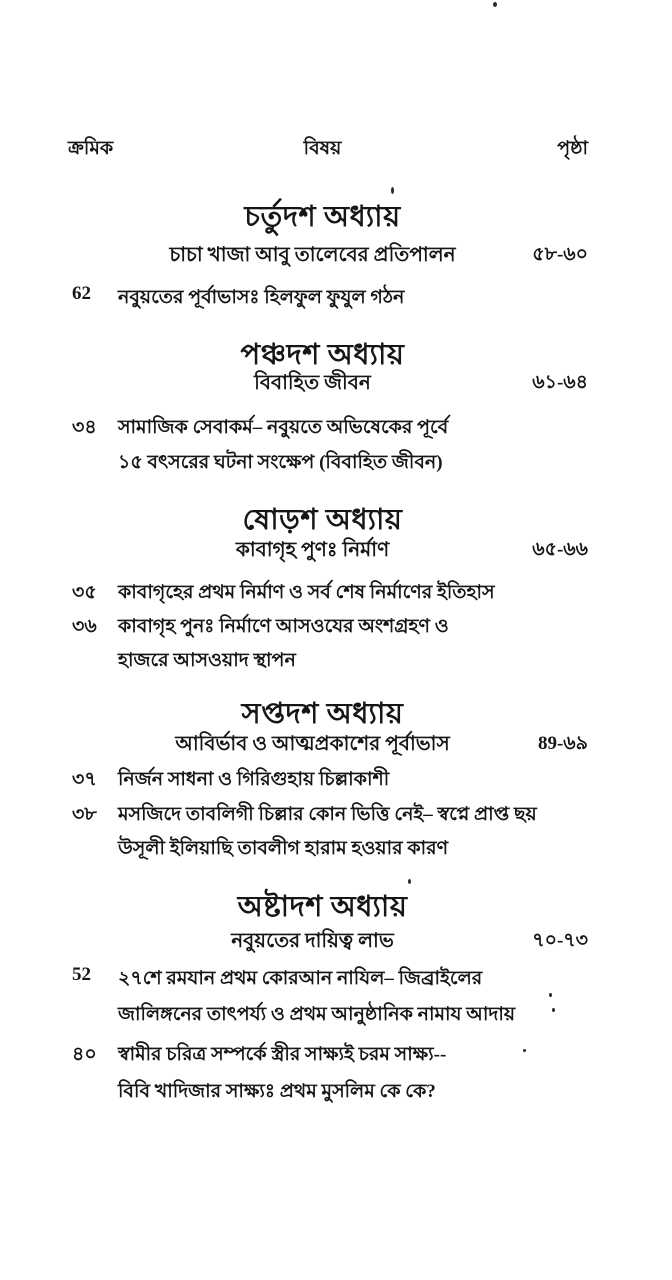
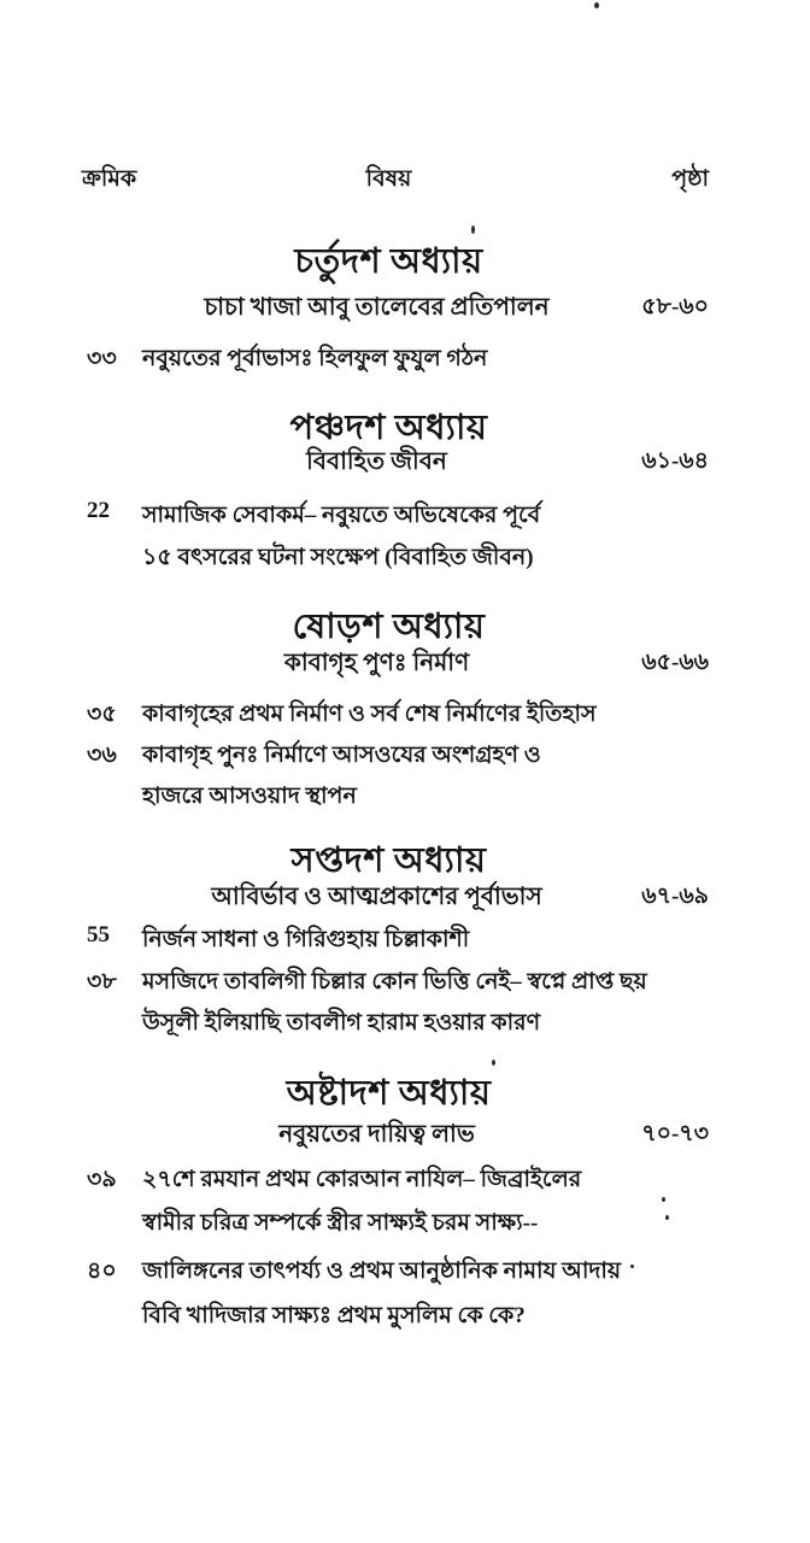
  ক্রমিক
  বিষয়
  পৃষ্ঠা
  চর্তুদশ অধ্যায়
  চাচা খাজা আবু তালেবের প্রতিপালন
  ৫৮-৬০
- 62
+ ৩৩
  নবুয়তের পূর্বাভাসঃ হিলফুল ফুযুল গঠন
  পঞ্চদশ অধ্যায়
  বিবাহিত জীবন
  ৬১-৬৪
- ৩৪
+ 22
  সামাজিক সেবাকর্ম– নবুয়তে অভিষেকের পূর্বে
  ১৫ বৎসরের ঘটনা সংক্ষেপ (বিবাহিত জীবন)
  ষোড়শ অধ্যায়
  কাবাগৃহ পুণঃ নির্মাণ
  ৬৫-৬৬
  ৩৫
  কাবাগৃহের প্রথম নির্মাণ ও সর্ব শেষ নির্মাণের ইতিহাস
  ৩৬
  কাবাগৃহ পুনঃ নির্মাণে আসওযের অংশগ্রহণ ও
  হাজরে আসওয়াদ স্থাপন
  সপ্তদশ অধ্যায়
  আবির্ভাব ও আত্মপ্রকাশের পূর্বাভাস
- 89-৬৯
+ ৬৭-৬৯
- ৩৭
+ 55
  নির্জন সাধনা ও গিরিগুহায় চিল্লাকাশী
  ৩৮
  মসজিদে তাবলিগী চিল্লার কোন ভিত্তি নেই– স্বপ্নে প্রাপ্ত ছয়
  উসূলী ইলিয়াছি তাবলীগ হারাম হওয়ার কারণ
  অষ্টাদশ অধ্যায়
  নবুয়তের দায়িত্ব লাভ
  ৭০-৭৩
- 52
+ ৩৯
  ২৭শে রমযান প্রথম কোরআন নাযিল– জিব্রাইলের
- জালিঙ্গনের তাৎপর্য্য ও প্রথম আনুষ্ঠানিক নামায আদায়
+ স্বামীর চরিত্র সম্পর্কে স্ত্রীর সাক্ষ্যই চরম সাক্ষ্য--
  ৪০
- স্বামীর চরিত্র সম্পর্কে স্ত্রীর সাক্ষ্যই চরম সাক্ষ্য--
+ জালিঙ্গনের তাৎপর্য্য ও প্রথম আনুষ্ঠানিক নামায আদায়
  বিবি খাদিজার সাক্ষ্যঃ প্রথম মুসলিম কে কে?
